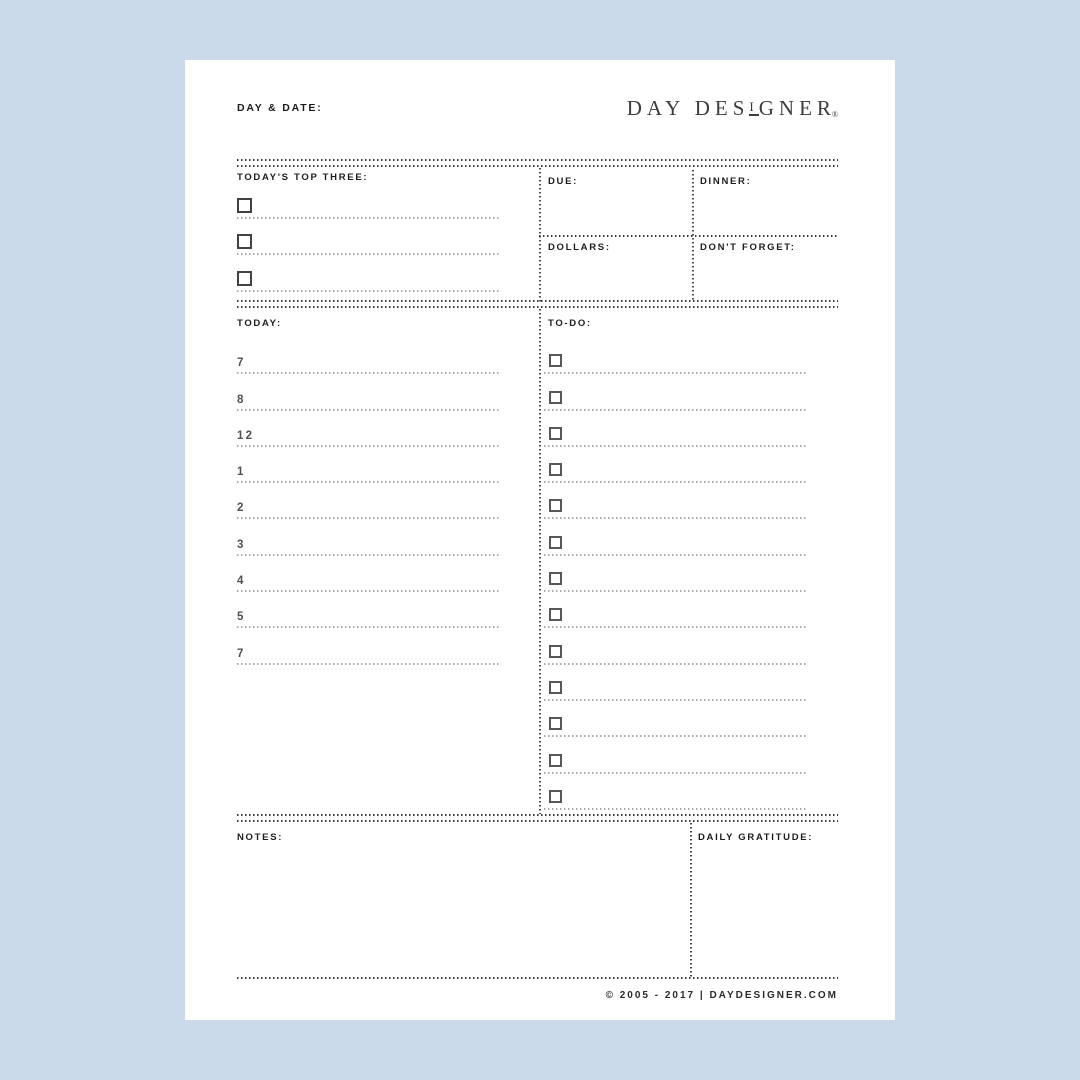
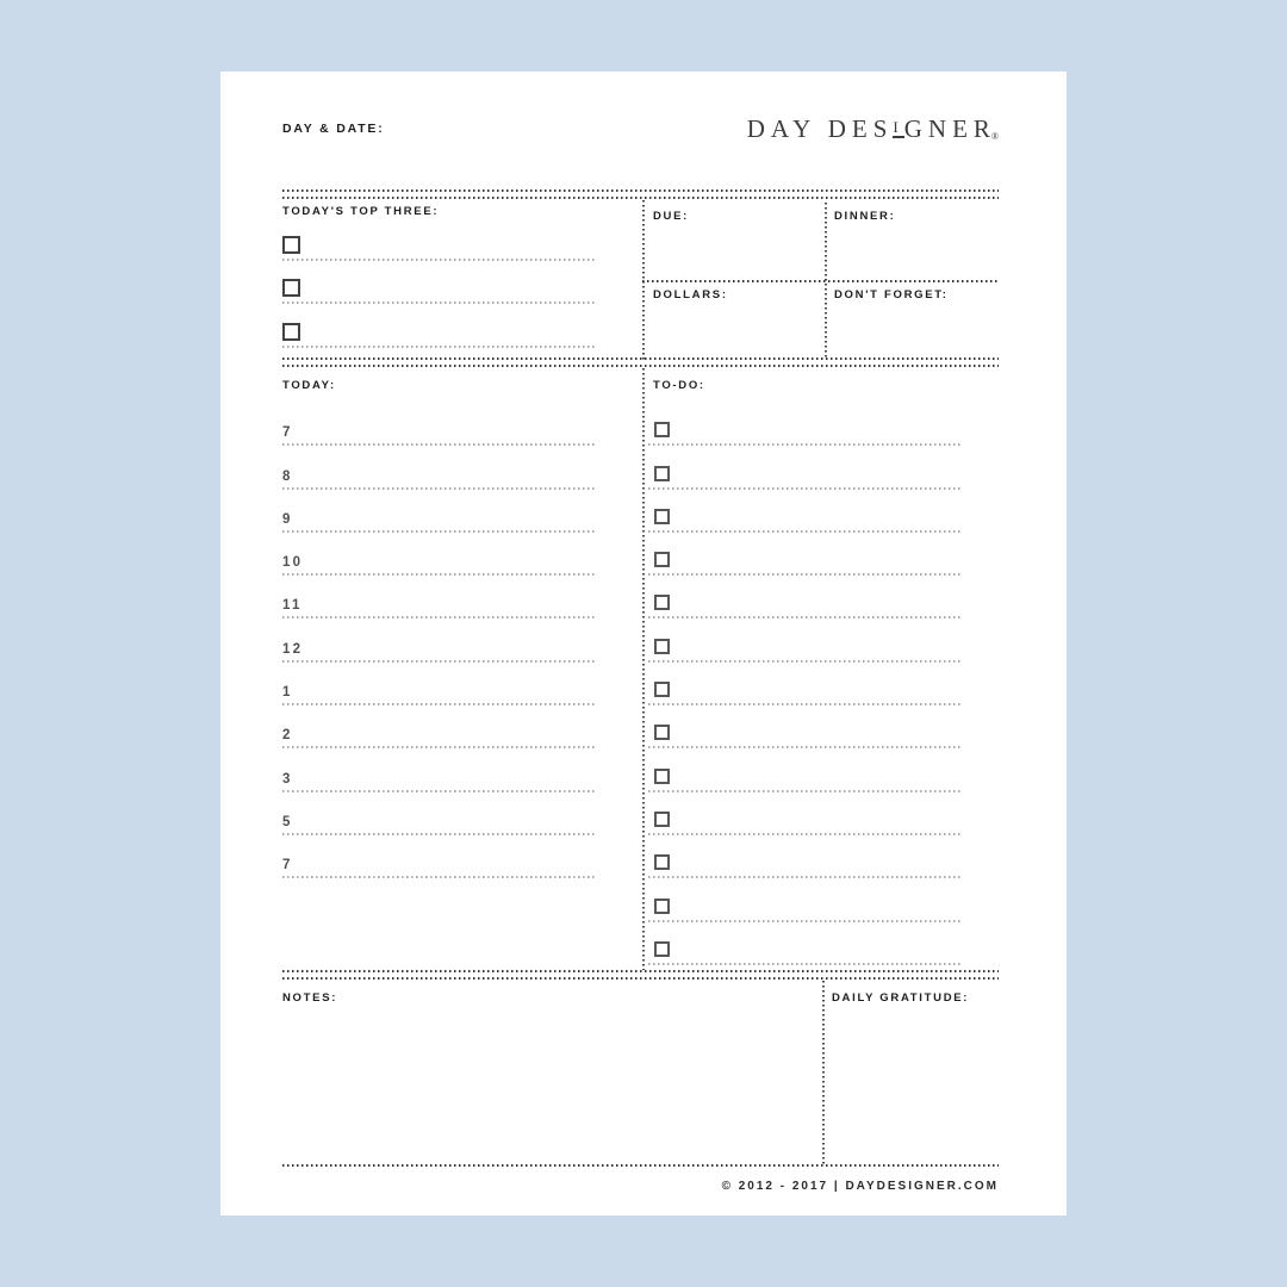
  DAY & DATE:
  DAY DESIGNER®
  TODAY'S TOP THREE:
  DUE:
  DINNER:
  DOLLARS:
  DON'T FORGET:
  TODAY:
  TO-DO:
  7
  8
+ 9
+ 10
+ 11
  12
  1
  2
  3
- 4
  5
  7
  NOTES:
  DAILY GRATITUDE:
- © 2005 - 2017 | DAYDESIGNER.COM
+ © 2012 - 2017 | DAYDESIGNER.COM
